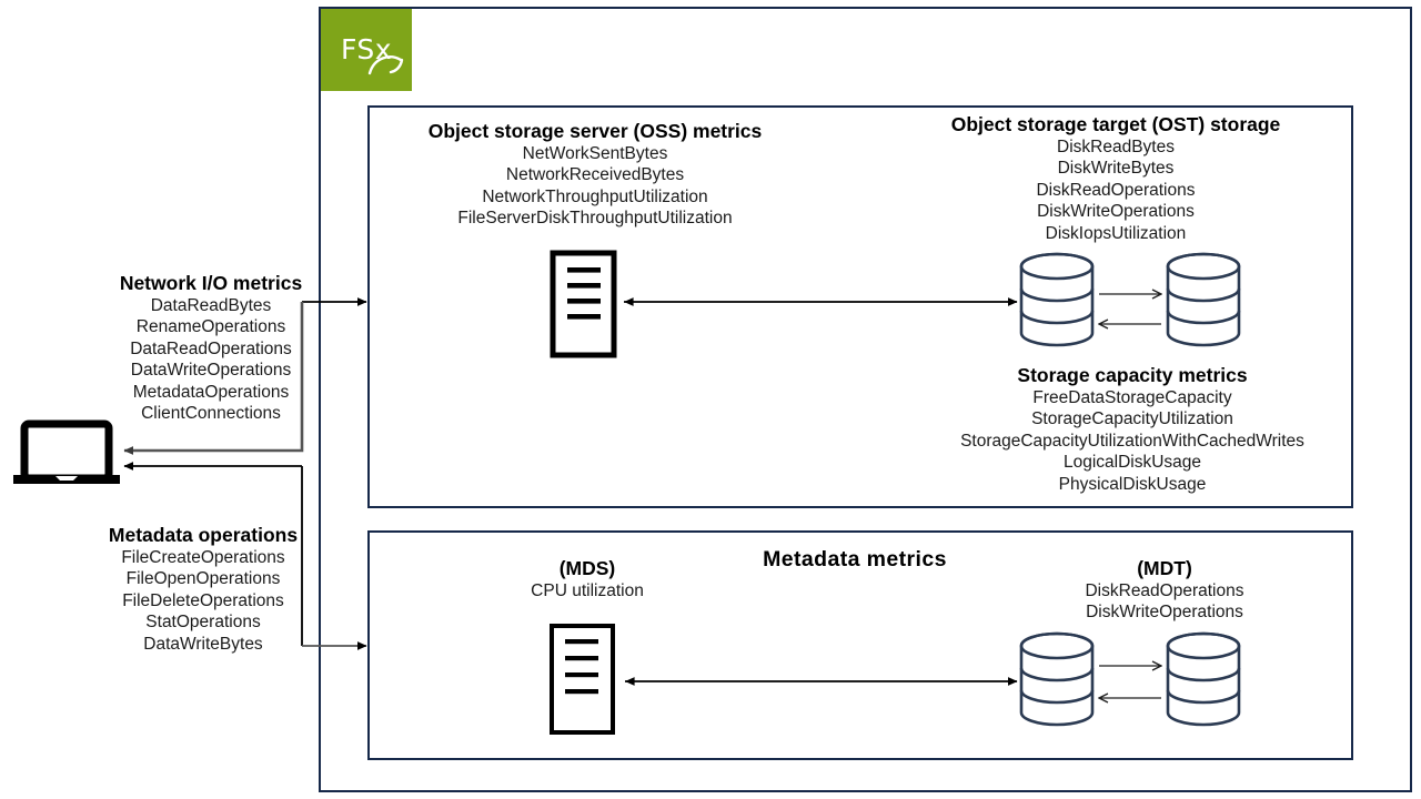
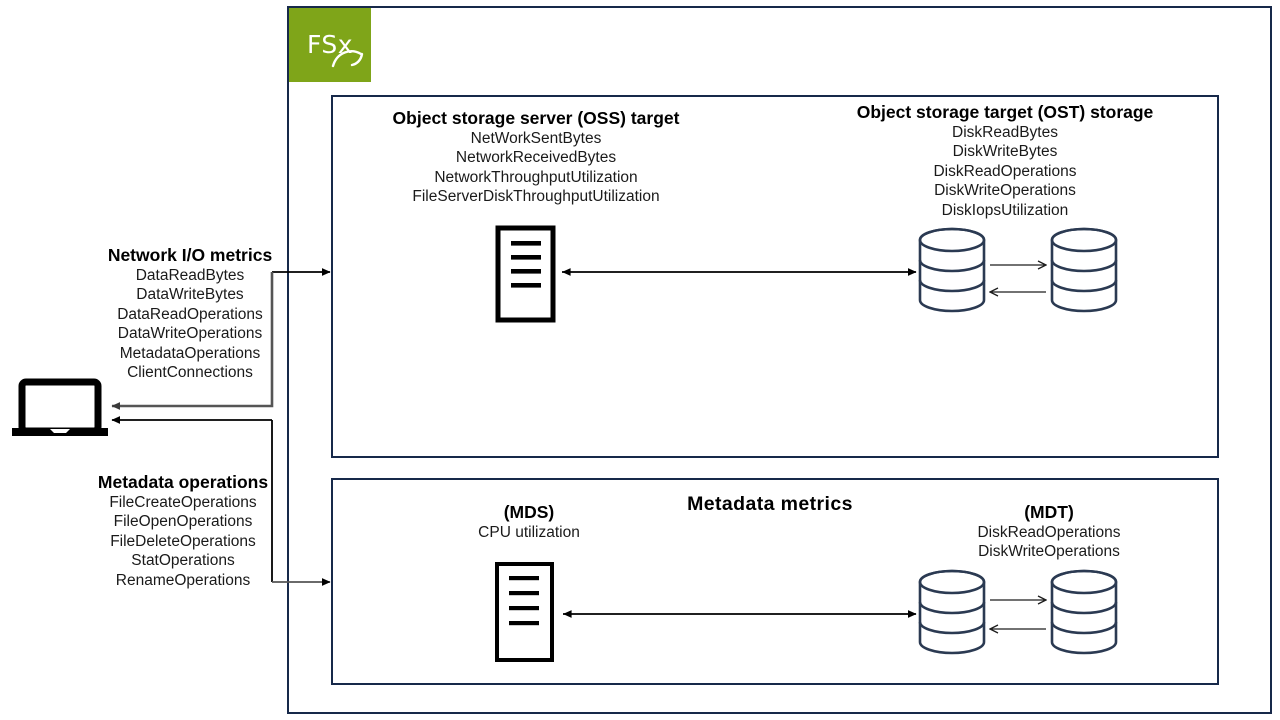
  FSx
- Object storage server (OSS) metrics
+ Object storage server (OSS) target
  NetWorkSentBytes
  NetworkReceivedBytes
  NetworkThroughputUtilization
  FileServerDiskThroughputUtilization
  Object storage target (OST) storage
  DiskReadBytes
  DiskWriteBytes
  DiskReadOperations
  DiskWriteOperations
  DiskIopsUtilization
- Storage capacity metrics
- FreeDataStorageCapacity
- StorageCapacityUtilization
- StorageCapacityUtilizationWithCachedWrites
- LogicalDiskUsage
- PhysicalDiskUsage
  Network I/O metrics
  DataReadBytes
- RenameOperations
+ DataWriteBytes
  DataReadOperations
  DataWriteOperations
  MetadataOperations
  ClientConnections
  Metadata operations
  FileCreateOperations
  FileOpenOperations
  FileDeleteOperations
  StatOperations
- DataWriteBytes
+ RenameOperations
  Metadata metrics
  (MDS)
  CPU utilization
  (MDT)
  DiskReadOperations
  DiskWriteOperations
